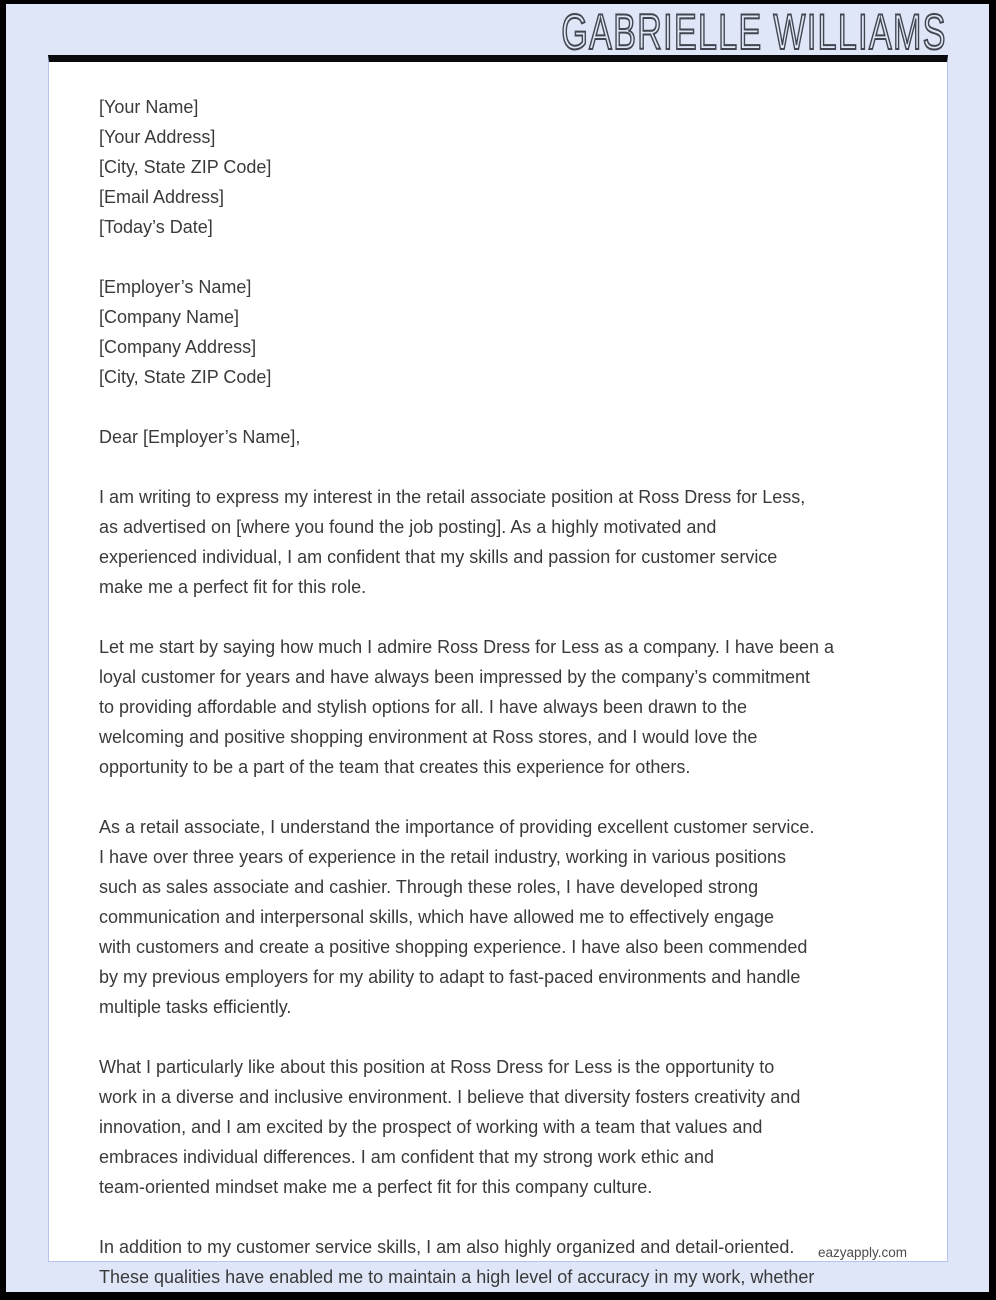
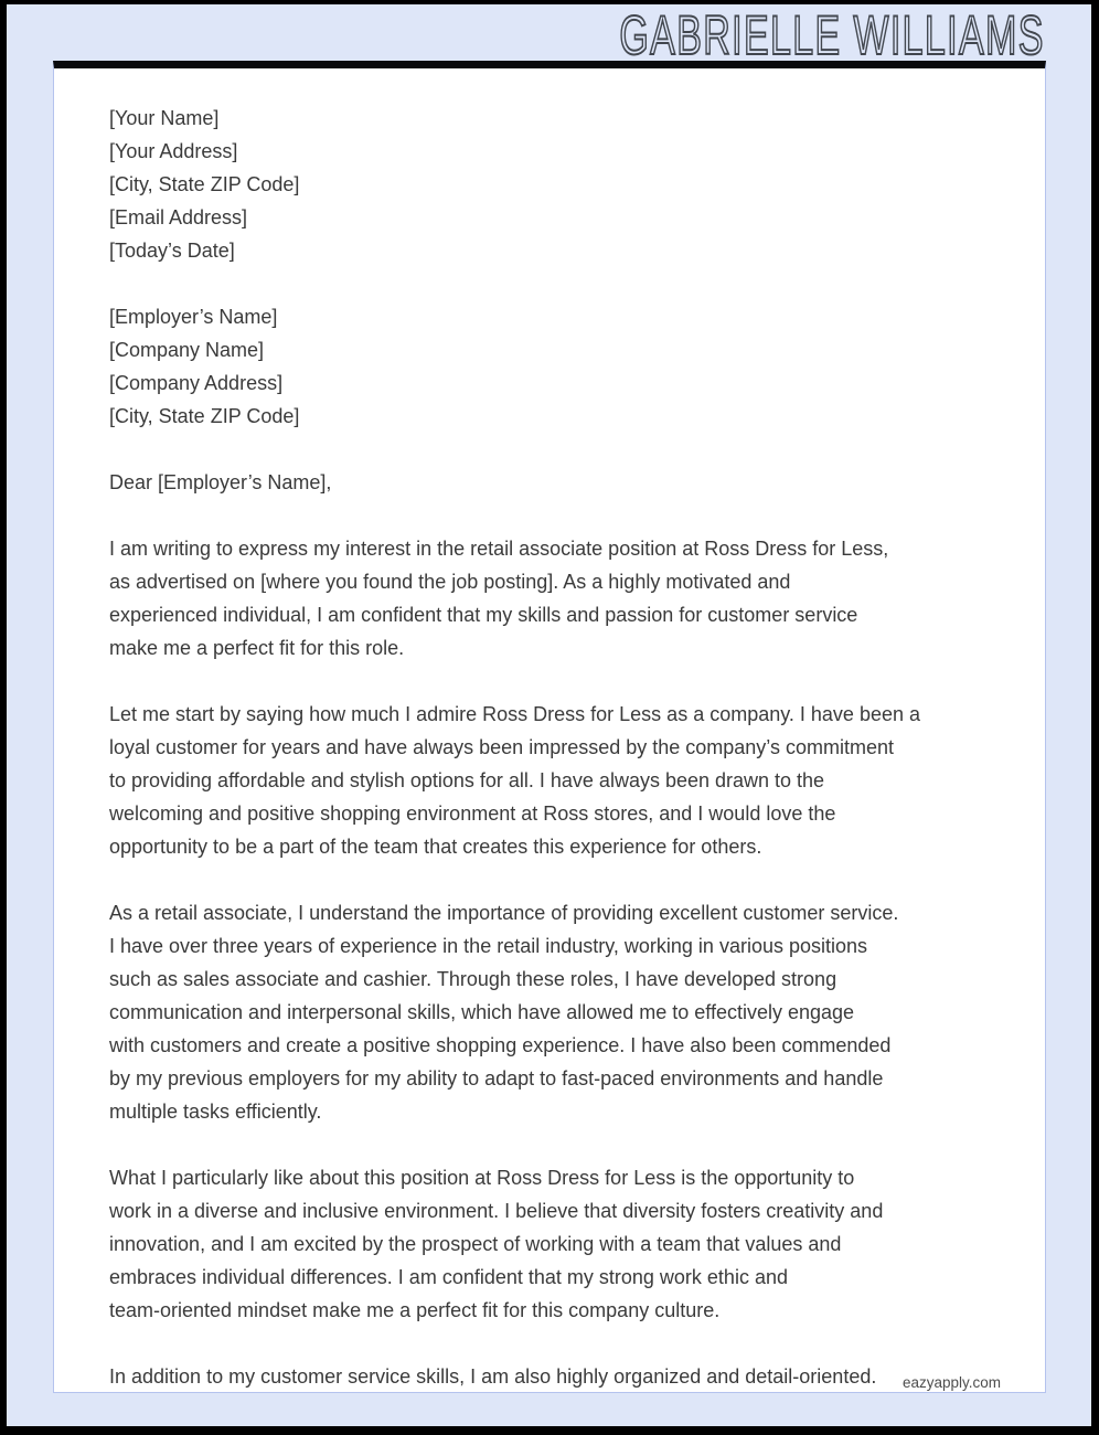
  GABRIELLE WILLIAMS
  [Your Name]
  [Your Address]
  [City, State ZIP Code]
  [Email Address]
  [Today’s Date]
  [Employer’s Name]
  [Company Name]
  [Company Address]
  [City, State ZIP Code]
  Dear [Employer’s Name],
  I am writing to express my interest in the retail associate position at Ross Dress for Less,
  as advertised on [where you found the job posting]. As a highly motivated and
  experienced individual, I am confident that my skills and passion for customer service
  make me a perfect fit for this role.
  Let me start by saying how much I admire Ross Dress for Less as a company. I have been a
  loyal customer for years and have always been impressed by the company’s commitment
  to providing affordable and stylish options for all. I have always been drawn to the
  welcoming and positive shopping environment at Ross stores, and I would love the
  opportunity to be a part of the team that creates this experience for others.
  As a retail associate, I understand the importance of providing excellent customer service.
  I have over three years of experience in the retail industry, working in various positions
  such as sales associate and cashier. Through these roles, I have developed strong
  communication and interpersonal skills, which have allowed me to effectively engage
  with customers and create a positive shopping experience. I have also been commended
  by my previous employers for my ability to adapt to fast-paced environments and handle
  multiple tasks efficiently.
  What I particularly like about this position at Ross Dress for Less is the opportunity to
  work in a diverse and inclusive environment. I believe that diversity fosters creativity and
  innovation, and I am excited by the prospect of working with a team that values and
  embraces individual differences. I am confident that my strong work ethic and
  team-oriented mindset make me a perfect fit for this company culture.
  In addition to my customer service skills, I am also highly organized and detail-oriented.
- These qualities have enabled me to maintain a high level of accuracy in my work, whether
  eazyapply.com
